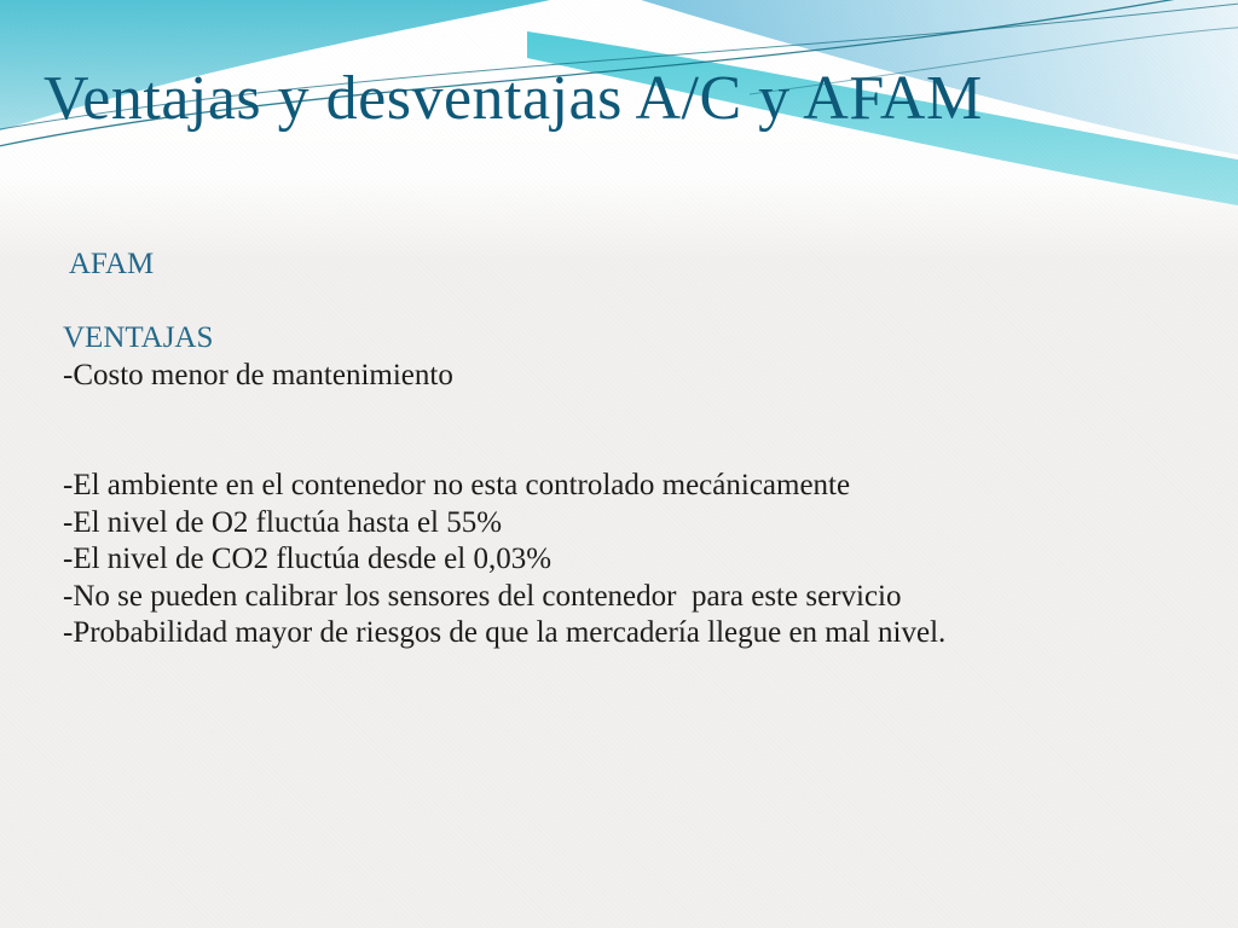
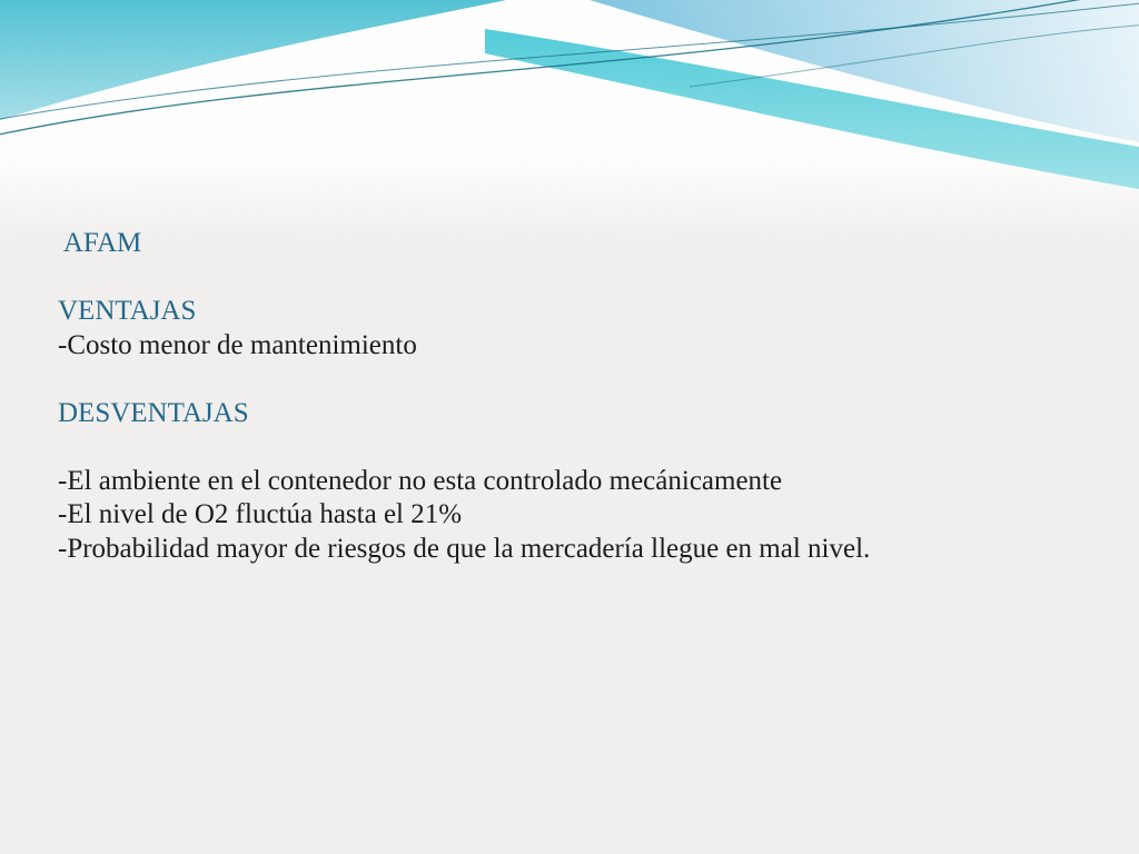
- Ventajas y desventajas A/C y AFAM
  AFAM
  VENTAJAS
  -Costo menor de mantenimiento
+ DESVENTAJAS
  -El ambiente en el contenedor no esta controlado mecánicamente
- -El nivel de O2 fluctúa hasta el 55%
+ -El nivel de O2 fluctúa hasta el 21%
- -El nivel de CO2 fluctúa desde el 0,03%
- -No se pueden calibrar los sensores del contenedor para este servicio
  -Probabilidad mayor de riesgos de que la mercadería llegue en mal nivel.
